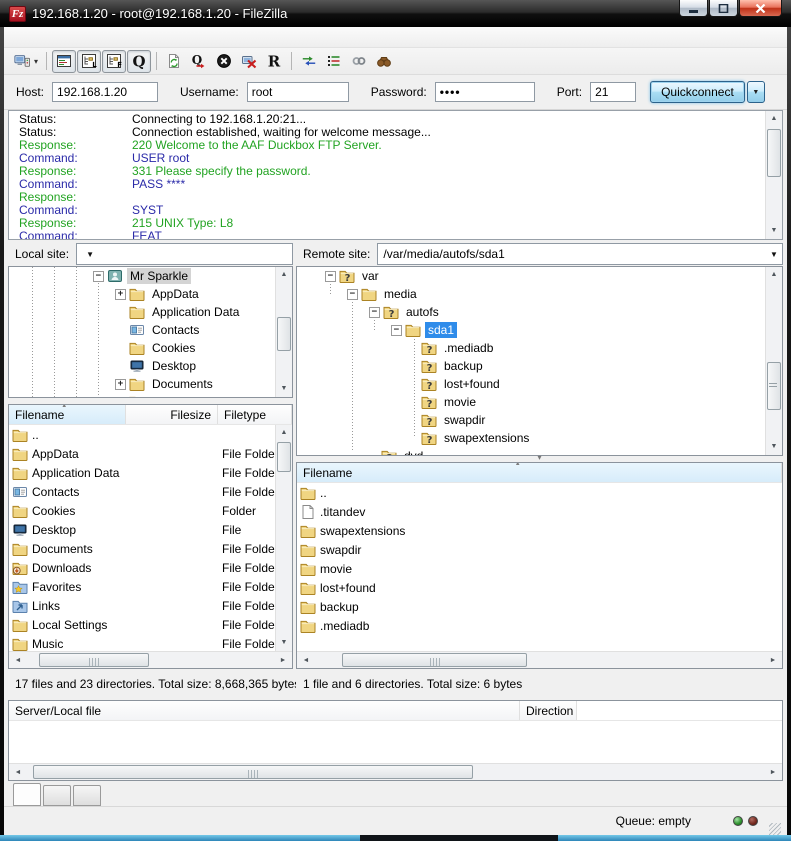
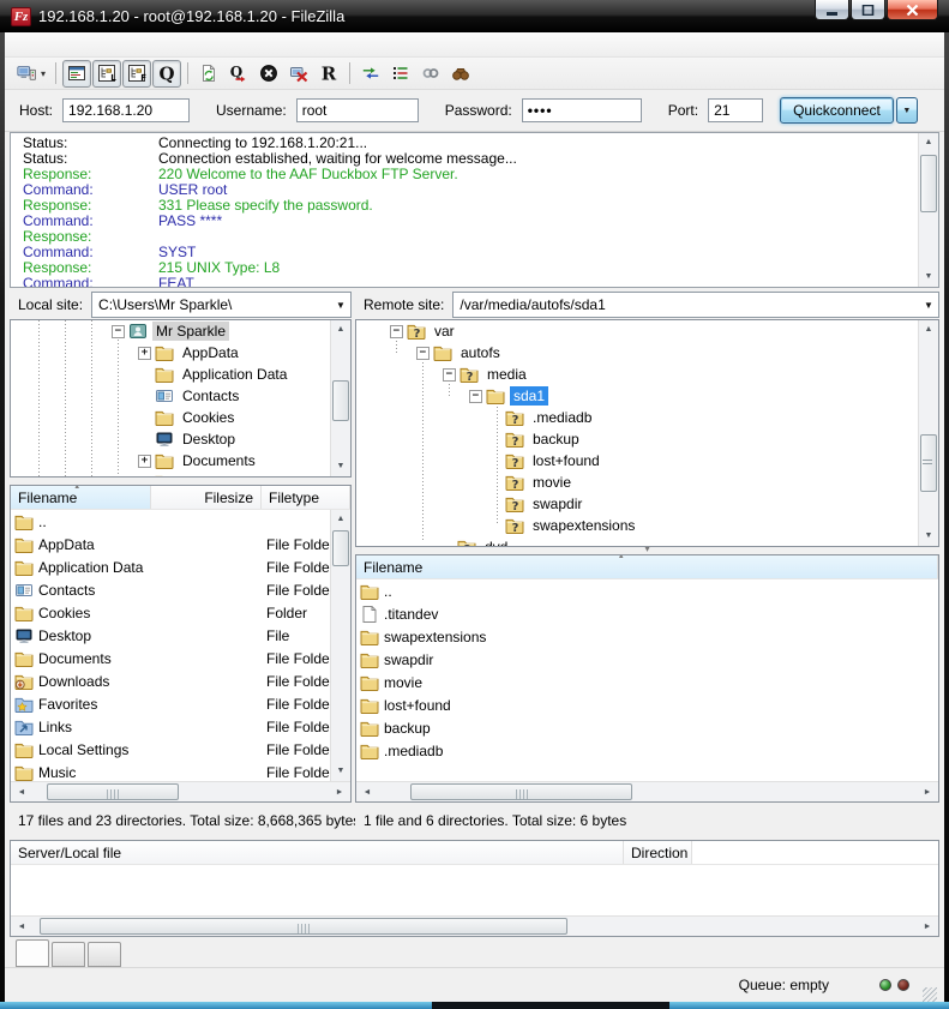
  Fz
  192.168.1.20 - root@192.168.1.20 - FileZilla
  ▾
  L
  F
  Q
  Q
  R
  Host:
  192.168.1.20
  Username:
  root
  Password:
  ••••
  Port:
  21
  Quickconnect
  Status:
  Connecting to 192.168.1.20:21...
  Status:
  Connection established, waiting for welcome message...
  Response:
  220 Welcome to the AAF Duckbox FTP Server.
  Command:
  USER root
  Response:
  331 Please specify the password.
  Command:
  PASS ****
  Response:
  Command:
  SYST
  Response:
  215 UNIX Type: L8
  Command:
  FEAT
  Local site:
+ C:\Users\Mr Sparkle\
  ▼
  Remote site:
  /var/media/autofs/sda1
  ▼
  −
  Mr Sparkle
  +
  AppData
  Application Data
  Contacts
  Cookies
  Desktop
  +
  Documents
  −
  ?
  var
  −
- media
+ autofs
  −
  ?
- autofs
+ media
  −
  sda1
  ?
  .mediadb
  ?
  backup
  ?
  lost+found
  ?
  movie
  ?
  swapdir
  ?
  swapextensions
  ▾
  Filename
  Filesize
  Filetype
  ..
  AppData
  File Folde
  Application Data
  File Folde
  Contacts
  File Folde
  Cookies
  Folder
  Desktop
  File
  Documents
  File Folde
  Downloads
  File Folde
  Favorites
  File Folde
  Links
  File Folde
  Local Settings
  File Folde
  Music
  File Folde
  17 files and 23 directories. Total size: 8,668,365 byte
  Filename
  ..
  .titandev
  swapextensions
  swapdir
  movie
  lost+found
  backup
  .mediadb
  1 file and 6 directories. Total size: 6 bytes
  Server/Local file
  Direction
  Queue: empty
